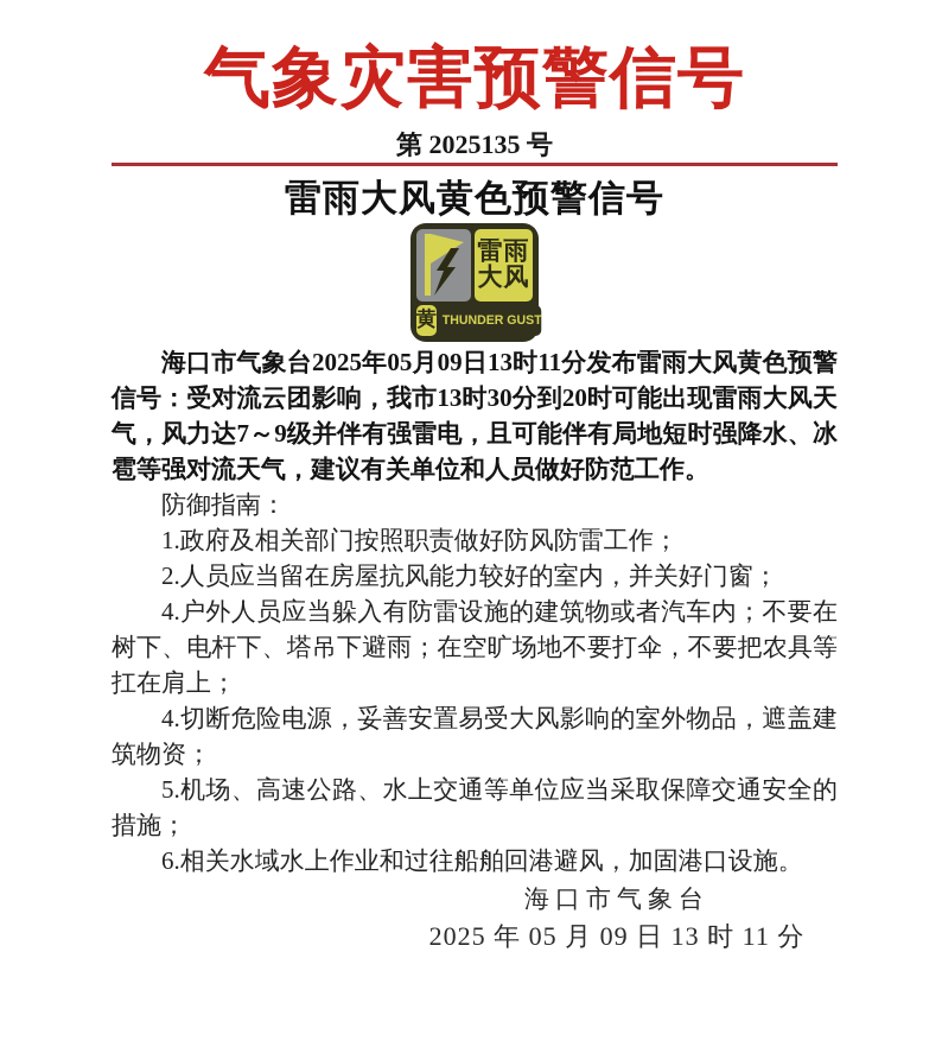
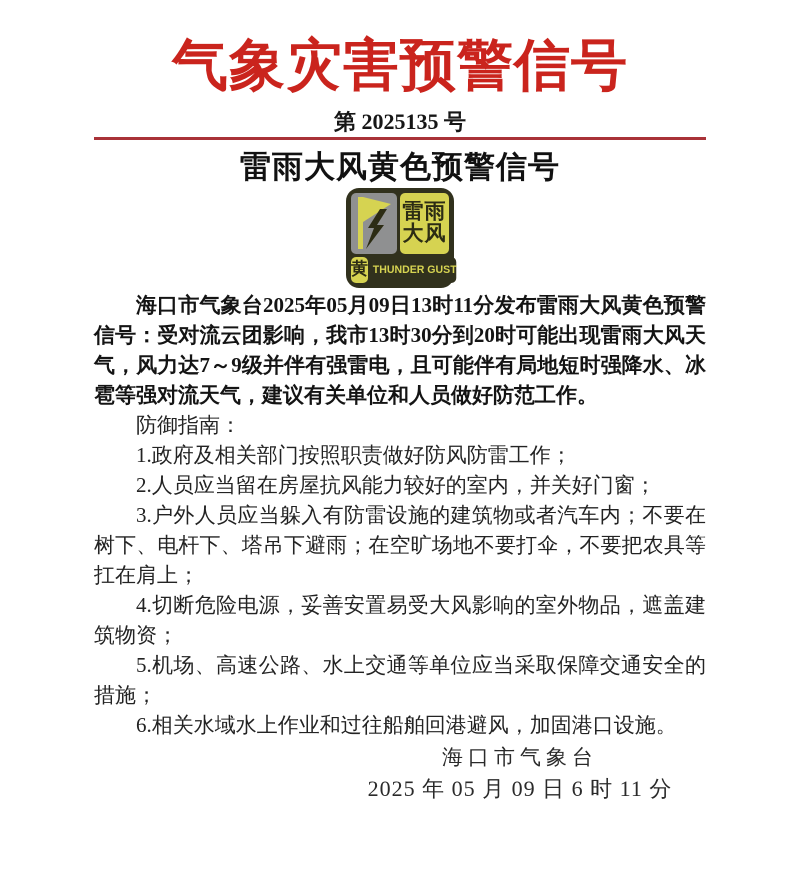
  气象灾害预警信号
  第 2025135 号
  雷雨大风黄色预警信号
  雷雨
  大风
  黄
  THUNDER GUST
  海口市气象台2025年05月09日13时11分发布雷雨大风黄色预警信号：受对流云团影响，我市13时30分到20时可能出现雷雨大风天气，风力达7～9级并伴有强雷电，且可能伴有局地短时强降水、冰雹等强对流天气，建议有关单位和人员做好防范工作。
  防御指南：
  1.政府及相关部门按照职责做好防风防雷工作；
  2.人员应当留在房屋抗风能力较好的室内，并关好门窗；
- 4.户外人员应当躲入有防雷设施的建筑物或者汽车内；不要在树下、电杆下、塔吊下避雨；在空旷场地不要打伞，不要把农具等扛在肩上；
+ 3.户外人员应当躲入有防雷设施的建筑物或者汽车内；不要在树下、电杆下、塔吊下避雨；在空旷场地不要打伞，不要把农具等扛在肩上；
  4.切断危险电源，妥善安置易受大风影响的室外物品，遮盖建筑物资；
  5.机场、高速公路、水上交通等单位应当采取保障交通安全的措施；
  6.相关水域水上作业和过往船舶回港避风，加固港口设施。
  海口市气象台
- 2025 年 05 月 09 日 13 时 11 分
+ 2025 年 05 月 09 日 6 时 11 分
